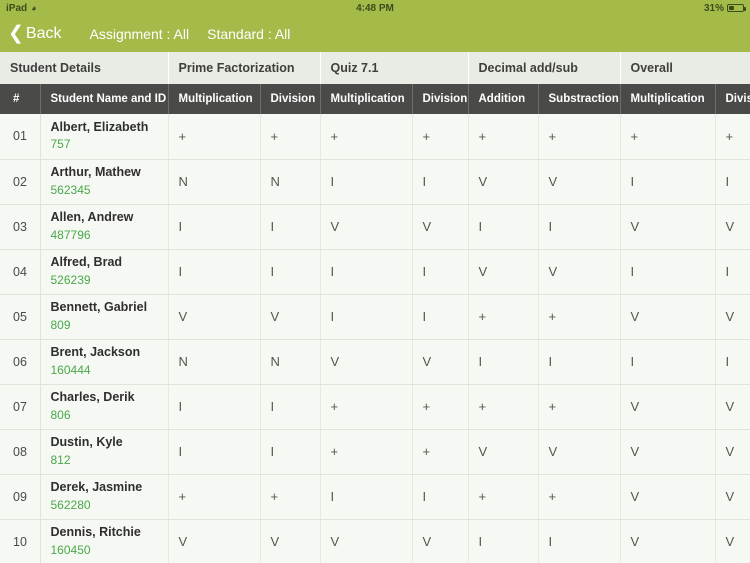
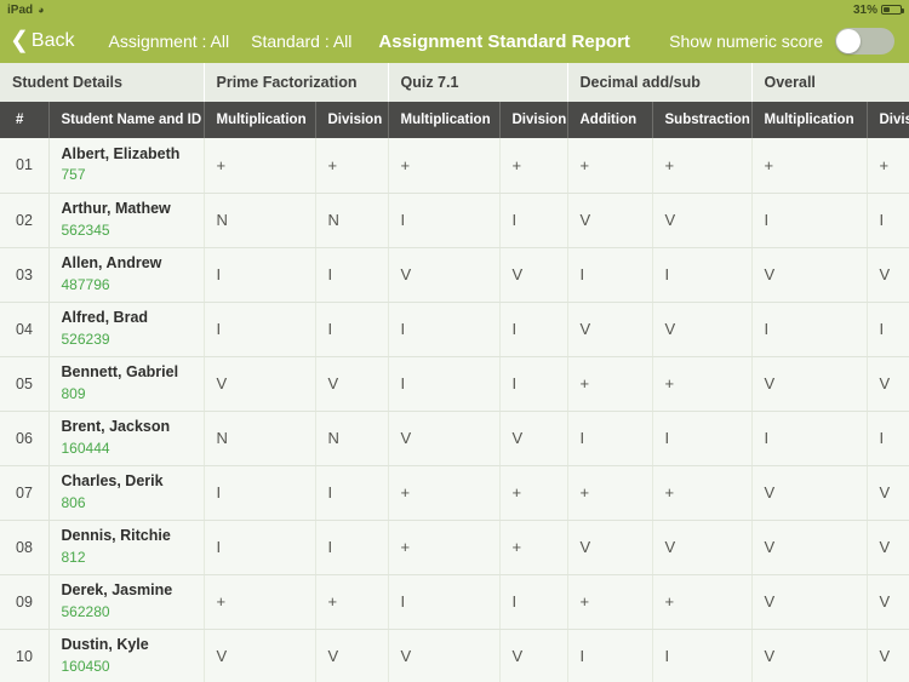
  iPad
  ◕
- 4:48 PM
  31%
  ❮
  Back
  Assignment : All
  Standard : All
+ Assignment Standard Report
+ Show numeric score
  Student Details	Prime Factorization	Quiz 7.1	Decimal add/sub	Overall
  #	Student Name and ID	Multiplication	Division	Multiplication	Division	Addition	Substraction	Multiplication	Divi
  01	Albert, Elizabeth757	+	+	+	+	+	+	+	+
  02	Arthur, Mathew562345	N	N	I	I	V	V	I	I
  03	Allen, Andrew487796	I	I	V	V	I	I	V	V
  04	Alfred, Brad526239	I	I	I	I	V	V	I	I
  05	Bennett, Gabriel809	V	V	I	I	+	+	V	V
  06	Brent, Jackson160444	N	N	V	V	I	I	I	I
  07	Charles, Derik806	I	I	+	+	+	+	V	V
- 08	Dustin, Kyle812	I	I	+	+	V	V	V	V
+ 08	Dennis, Ritchie812	I	I	+	+	V	V	V	V
  09	Derek, Jasmine562280	+	+	I	I	+	+	V	V
- 10	Dennis, Ritchie160450	V	V	V	V	I	I	V	V
+ 10	Dustin, Kyle160450	V	V	V	V	I	I	V	V
